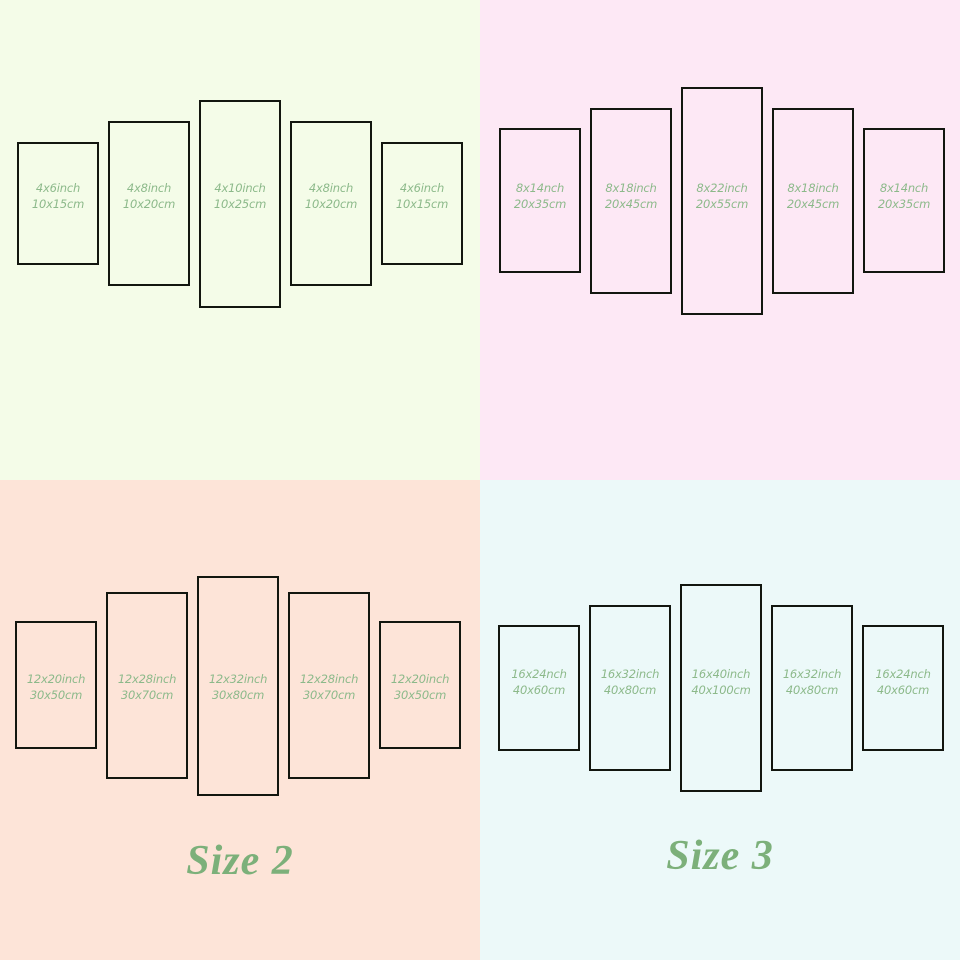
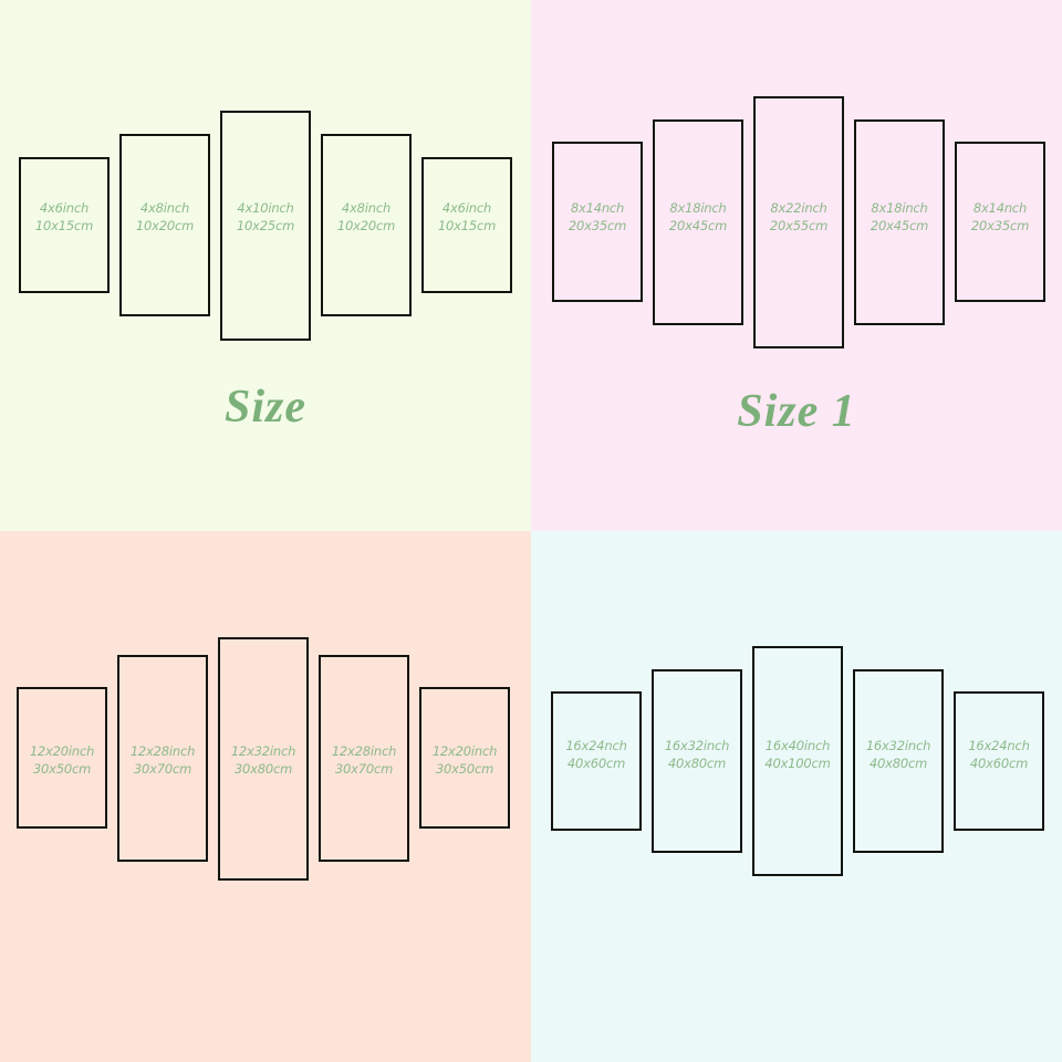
  4x6inch
  10x15cm
  4x8inch
  10x20cm
  4x10inch
  10x25cm
  4x8inch
  10x20cm
  4x6inch
  10x15cm
+ Size
  8x14nch
  20x35cm
  8x18inch
  20x45cm
  8x22inch
  20x55cm
  8x18inch
  20x45cm
  8x14nch
  20x35cm
+ Size 1
  12x20inch
  30x50cm
  12x28inch
  30x70cm
  12x32inch
  30x80cm
  12x28inch
  30x70cm
  12x20inch
  30x50cm
- Size 2
  16x24nch
  40x60cm
  16x32inch
  40x80cm
  16x40inch
  40x100cm
  16x32inch
  40x80cm
  16x24nch
  40x60cm
- Size 3
